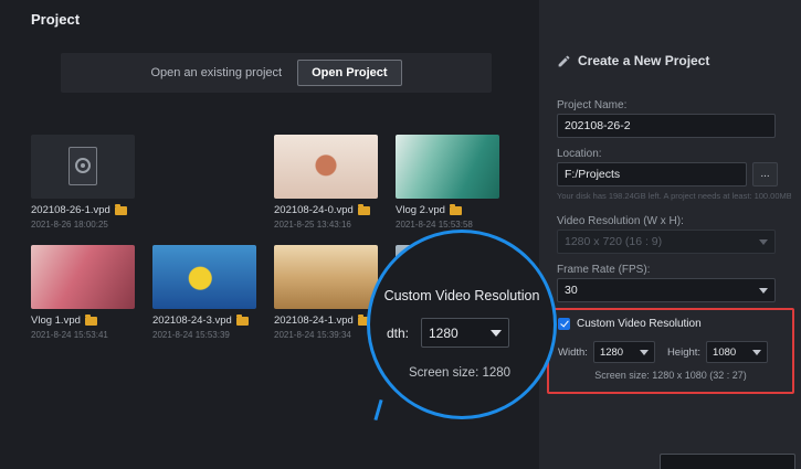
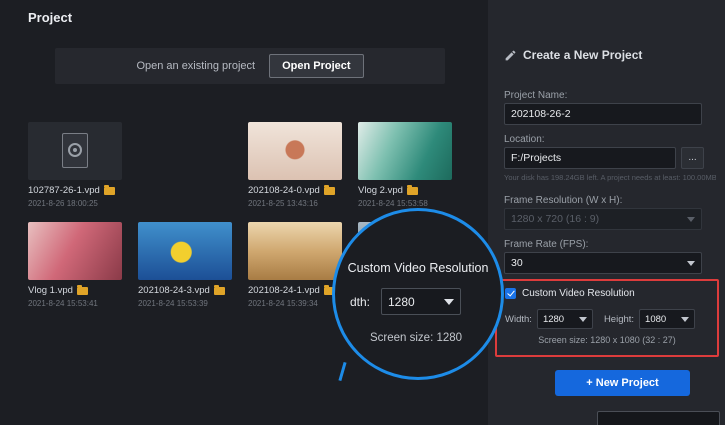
  Project
  Open an existing project
  Open Project
- 202108-26-1.vpd
+ 102787-26-1.vpd
  2021-8-26 18:00:25
  202108-24-0.vpd
  2021-8-25 13:43:16
  Vlog 2.vpd
  2021-8-24 15:53:58
  Vlog 1.vpd
  2021-8-24 15:53:41
  202108-24-3.vpd
  2021-8-24 15:53:39
  202108-24-1.vpd
  2021-8-24 15:39:34
  Create a New Project
  Project Name:
  202108-26-2
  Location:
  F:/Projects
  ...
  Your disk has 198.24GB left. A project needs at least: 100.00MB
- Video Resolution (W x H):
+ Frame Resolution (W x H):
  1280 x 720 (16 : 9)
  Frame Rate (FPS):
  30
  Custom Video Resolution
  Width:
  1280
  Height:
  1080
  Screen size: 1280 x 1080 (32 : 27)
+ + New Project
  Custom Video Resolution
  dth:
  1280
  Screen size: 1280
